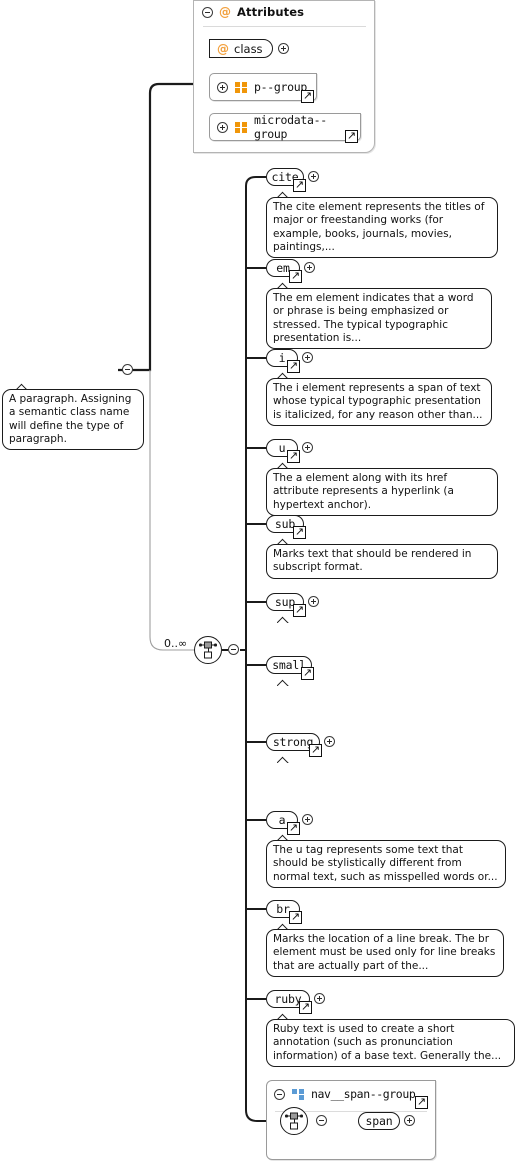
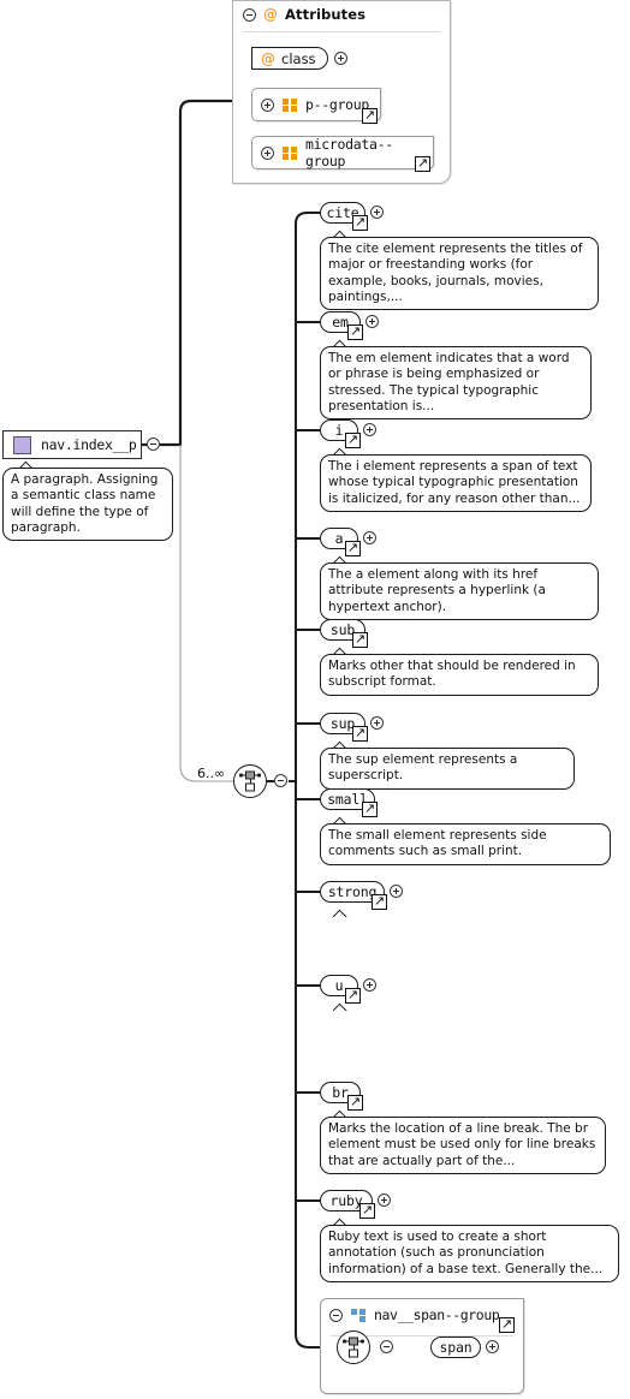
  @
  Attributes
  @
  class
  p--group
  microdata--group
+ nav.index__p
  A paragraph. Assigning a semantic class name will define the type of paragraph.
- 0..∞
+ 6..∞
  cite
  The cite element represents the titles of major or freestanding works (for example, books, journals, movies, paintings,...
  em
  The em element indicates that a word or phrase is being emphasized or stressed. The typical typographic presentation is...
  i
  The i element represents a span of text whose typical typographic presentation is italicized, for any reason other than...
- u
+ a
  The a element along with its href attribute represents a hyperlink (a hypertext anchor).
  sub
- Marks text that should be rendered in subscript format.
+ Marks other that should be rendered in subscript format.
  sup
+ The sup element represents a superscript.
  small
+ The small element represents side comments such as small print.
  strong
- a
+ u
- The u tag represents some text that should be stylistically different from normal text, such as misspelled words or...
  br
  Marks the location of a line break. The br element must be used only for line breaks that are actually part of the...
  ruby
  Ruby text is used to create a short annotation (such as pronunciation information) of a base text. Generally the...
  nav__span--group
  span
